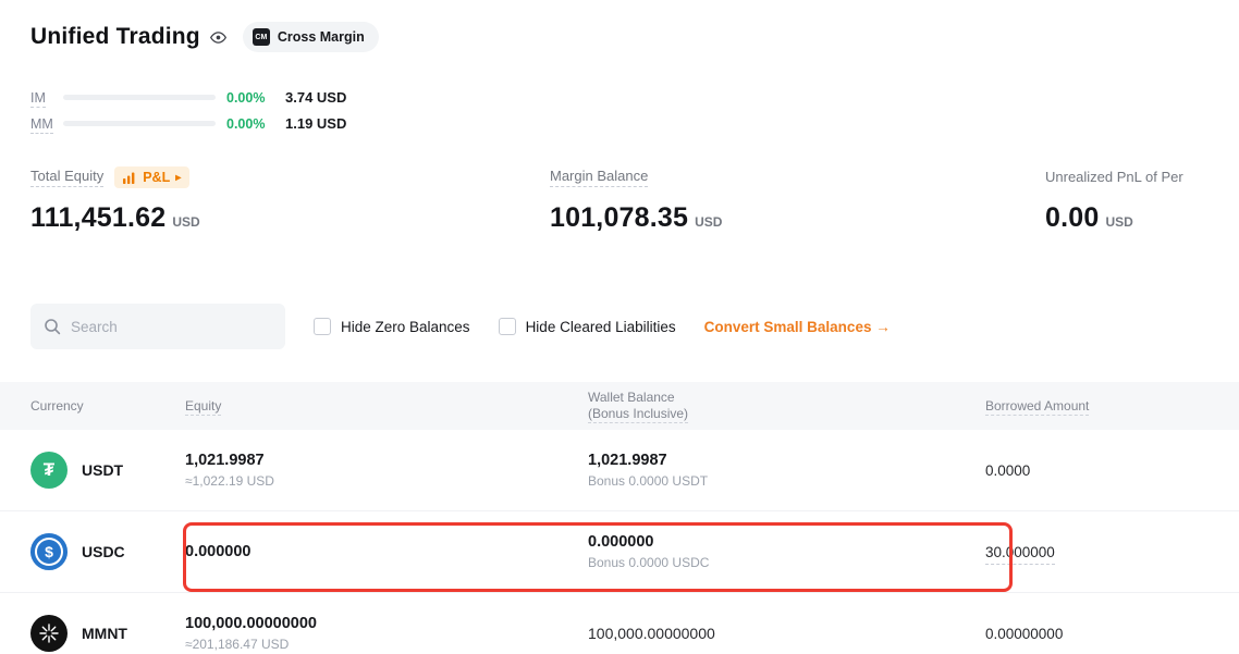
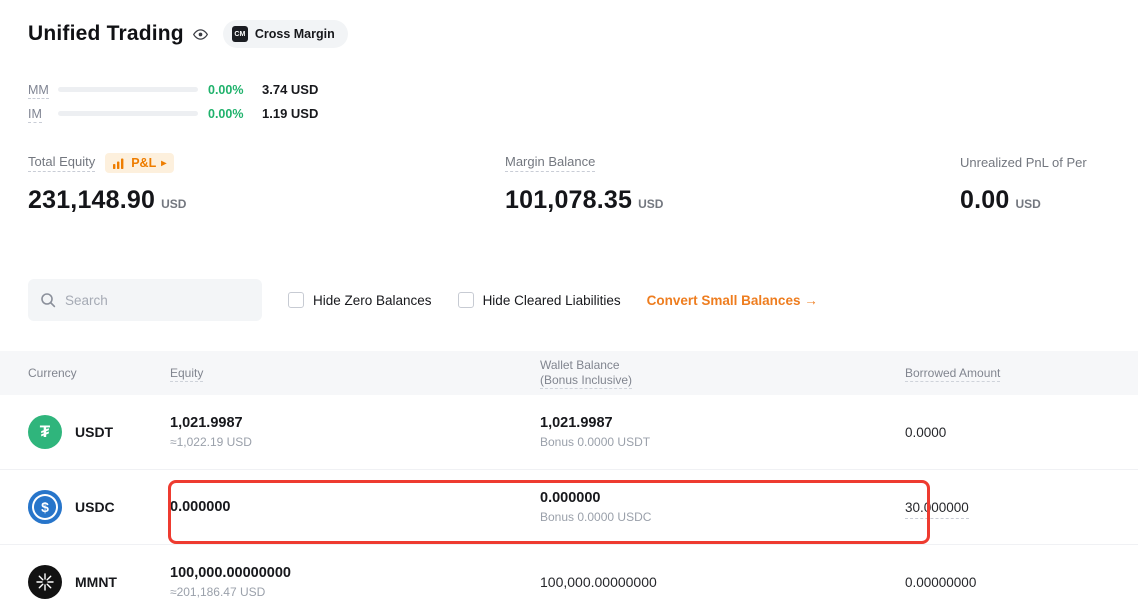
  Unified Trading
  Cross Margin
- IM
+ MM
  0.00%
  3.74 USD
- MM
+ IM
  0.00%
  1.19 USD
  Total Equity
  P&L
  ▸
- 111,451.62
+ 231,148.90
  USD
  Margin Balance
  101,078.35
  USD
  Unrealized PnL of Per
  0.00
  USD
  Search
  Hide Zero Balances
  Hide Cleared Liabilities
  Convert Small Balances →
  Currency
  Equity
  Wallet Balance
  (Bonus Inclusive)
  Borrowed Amount
  ₮
  USDT
  1,021.9987
  ≈1,022.19 USD
  1,021.9987
  Bonus 0.0000 USDT
  0.0000
  $
  USDC
  0.000000
  0.000000
  Bonus 0.0000 USDC
  30.000000
  MMNT
  100,000.00000000
  ≈201,186.47 USD
  100,000.00000000
  0.00000000
